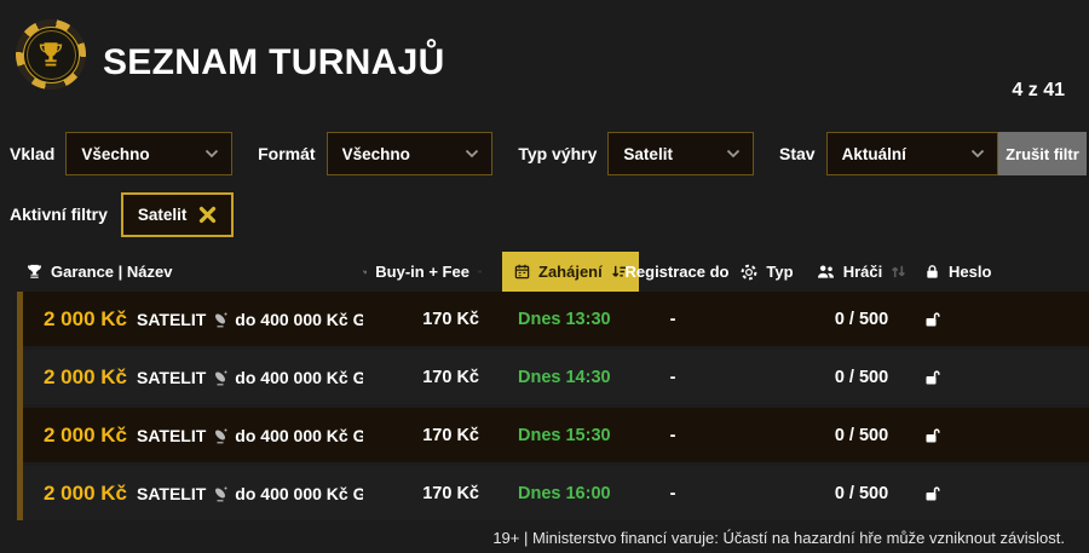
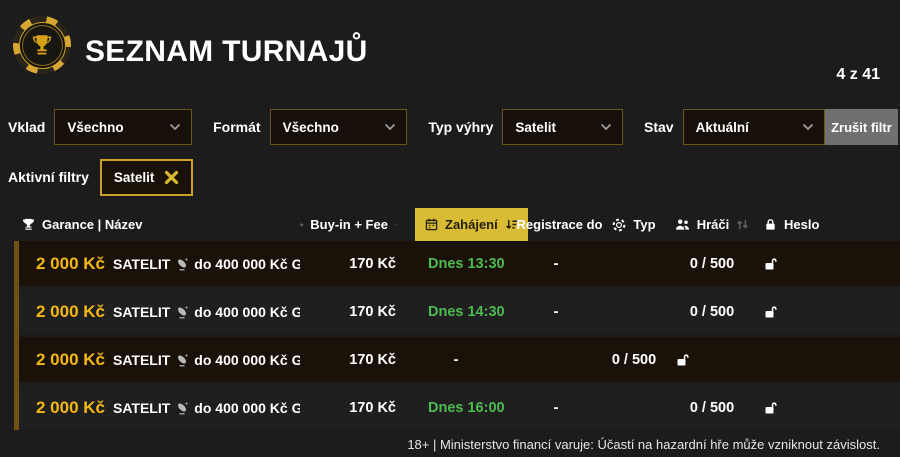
  SEZNAM TURNAJŮ
  4 z 41
  Vklad
  Všechno
  Formát
  Všechno
  Typ výhry
  Satelit
  Stav
  Aktuální
  Zrušit filtr
  Aktivní filtry
  Satelit
  Garance | Název
  Buy-in + Fee
  Zahájení
  Registrace do
  Typ
  Hráči
  Heslo
  2 000 Kč
  SATELIT
  170 Kč
  Dnes 13:30
  -
  0 / 500
  2 000 Kč
  SATELIT
  170 Kč
  Dnes 14:30
  -
  0 / 500
  2 000 Kč
  SATELIT
  170 Kč
- Dnes 15:30
  -
  0 / 500
  2 000 Kč
  SATELIT
  170 Kč
  Dnes 16:00
  -
  0 / 500
- 19+ | Ministerstvo financí varuje: Účastí na hazardní hře může vzniknout závislost.
+ 18+ | Ministerstvo financí varuje: Účastí na hazardní hře může vzniknout závislost.
